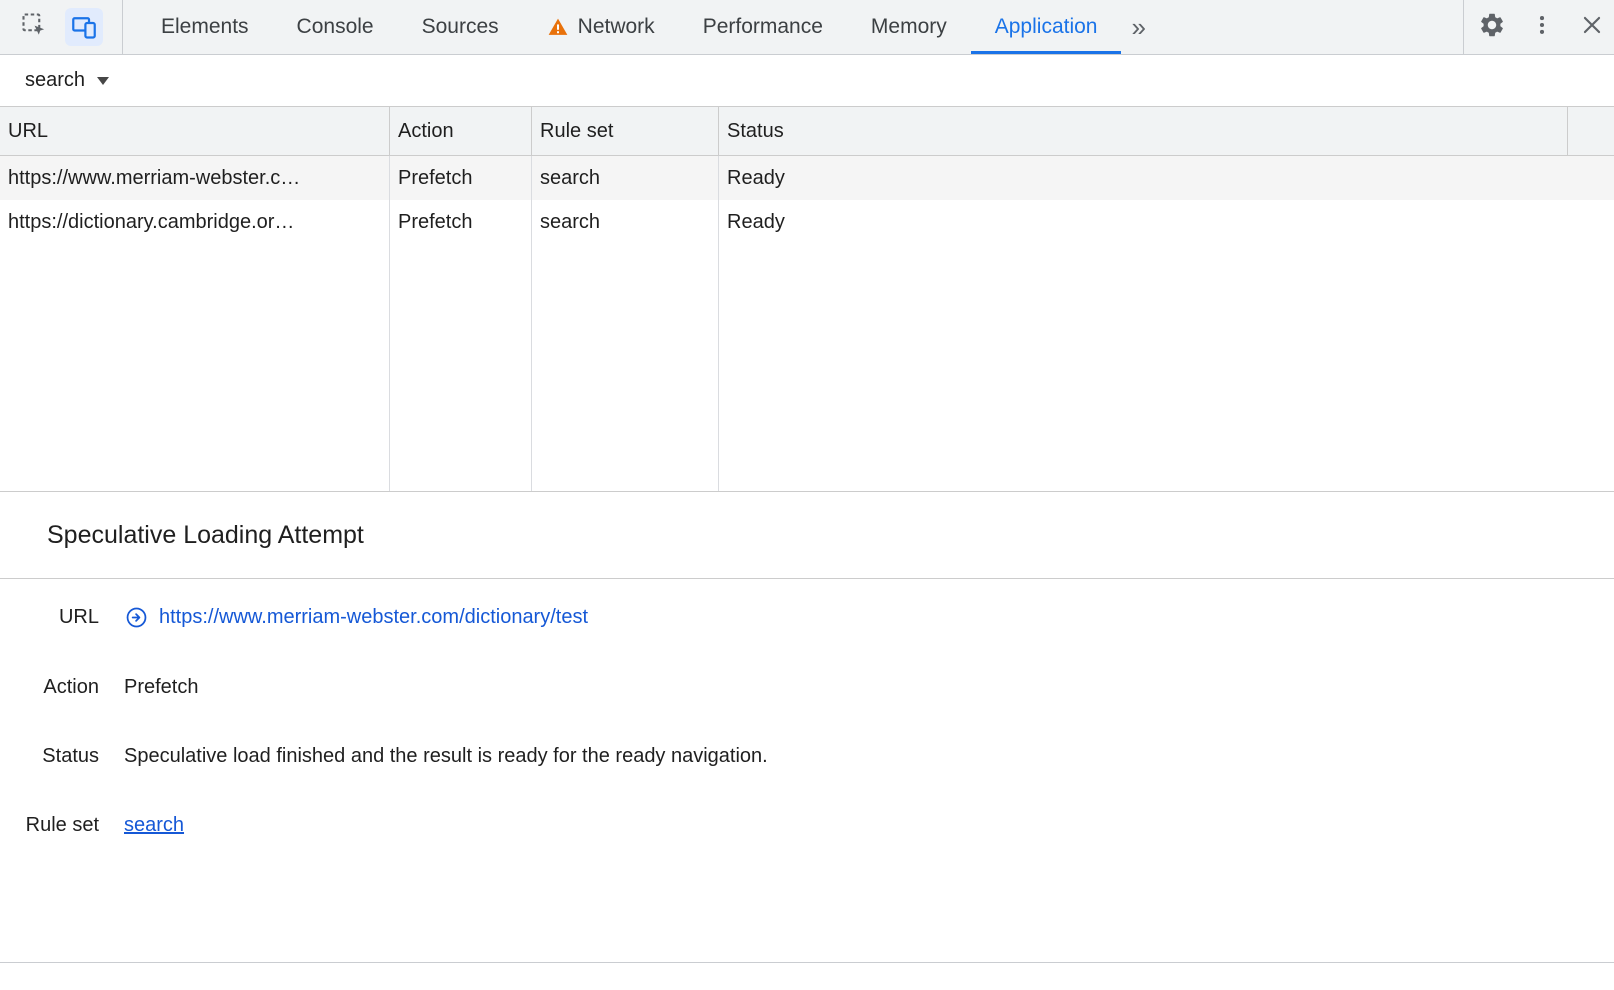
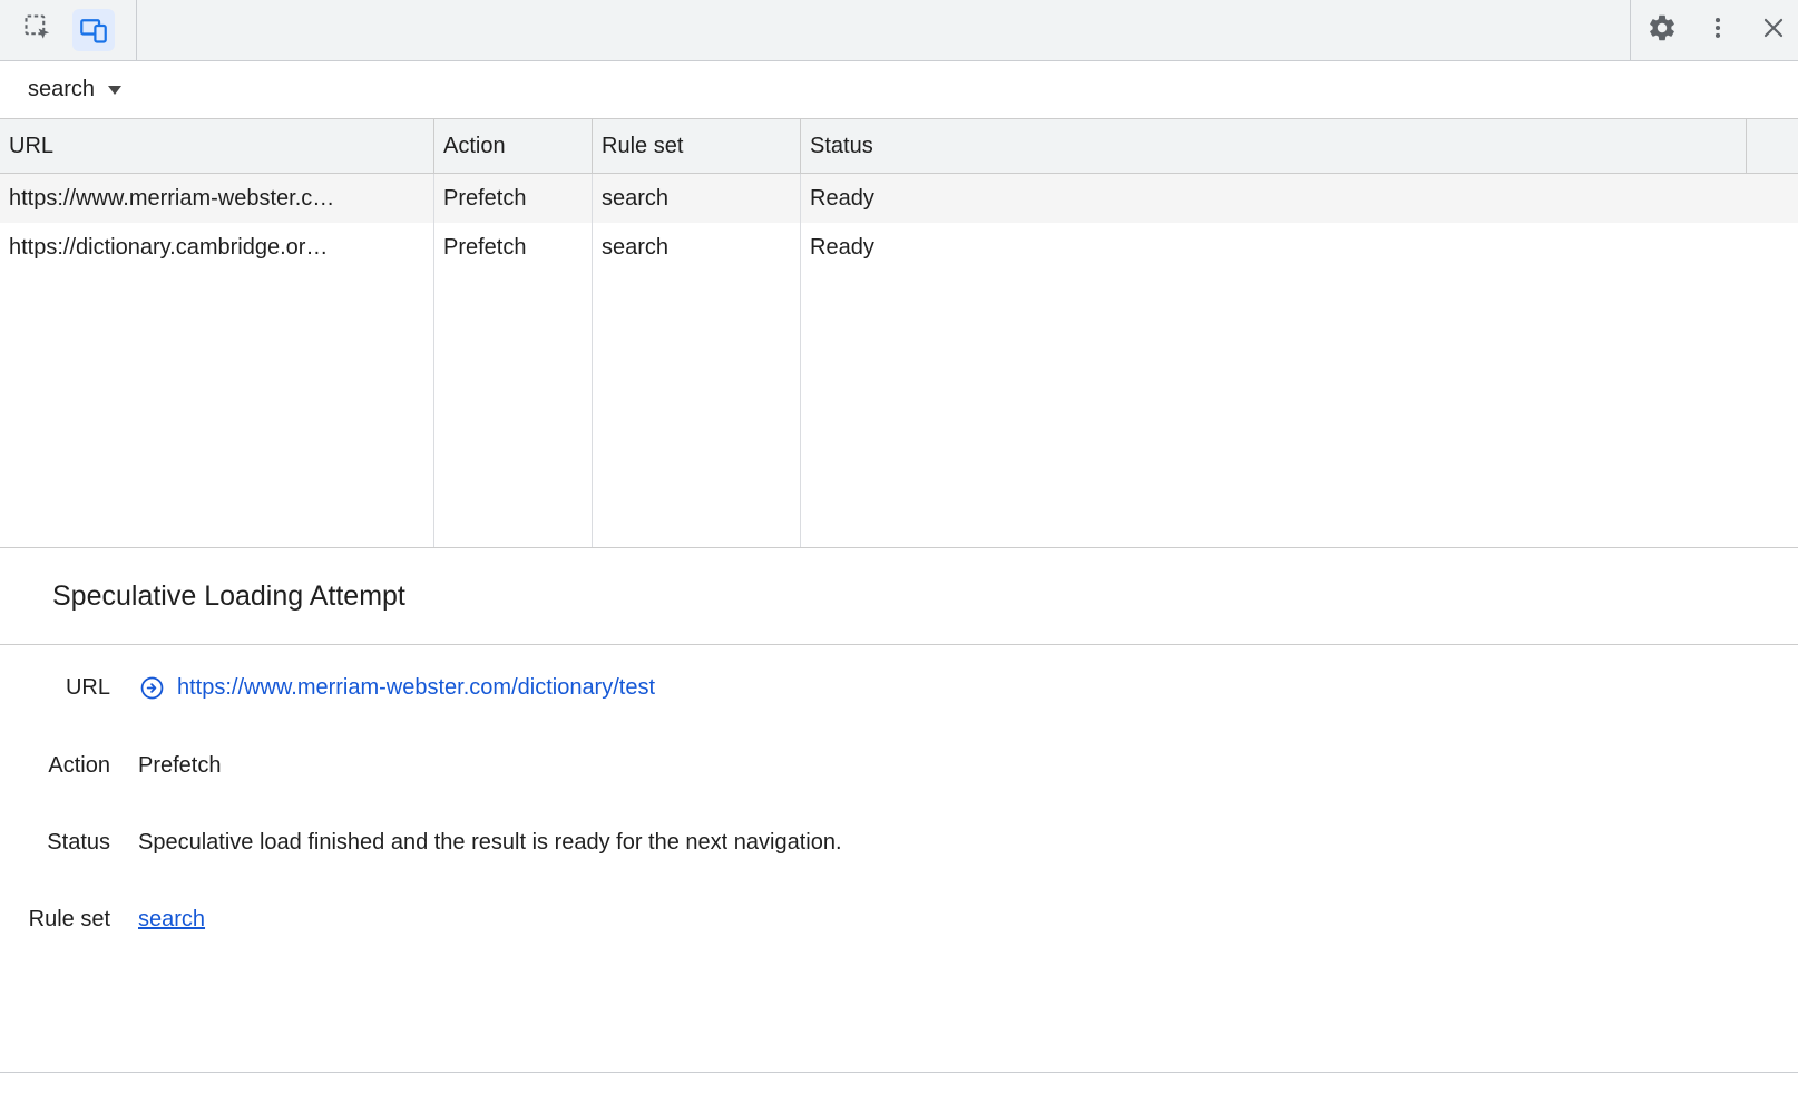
- Elements
- Console
- Sources
- Network
- Performance
- Memory
- Application
- »
  search
  URL
  Action
  Rule set
  Status
  https://www.merriam-webster.c…
  Prefetch
  search
  Ready
  https://dictionary.cambridge.or…
  Prefetch
  search
  Ready
  Speculative Loading Attempt
  URL
  https://www.merriam-webster.com/dictionary/test
  Action
  Prefetch
  Status
- Speculative load finished and the result is ready for the ready navigation.
+ Speculative load finished and the result is ready for the next navigation.
  Rule set
  search
